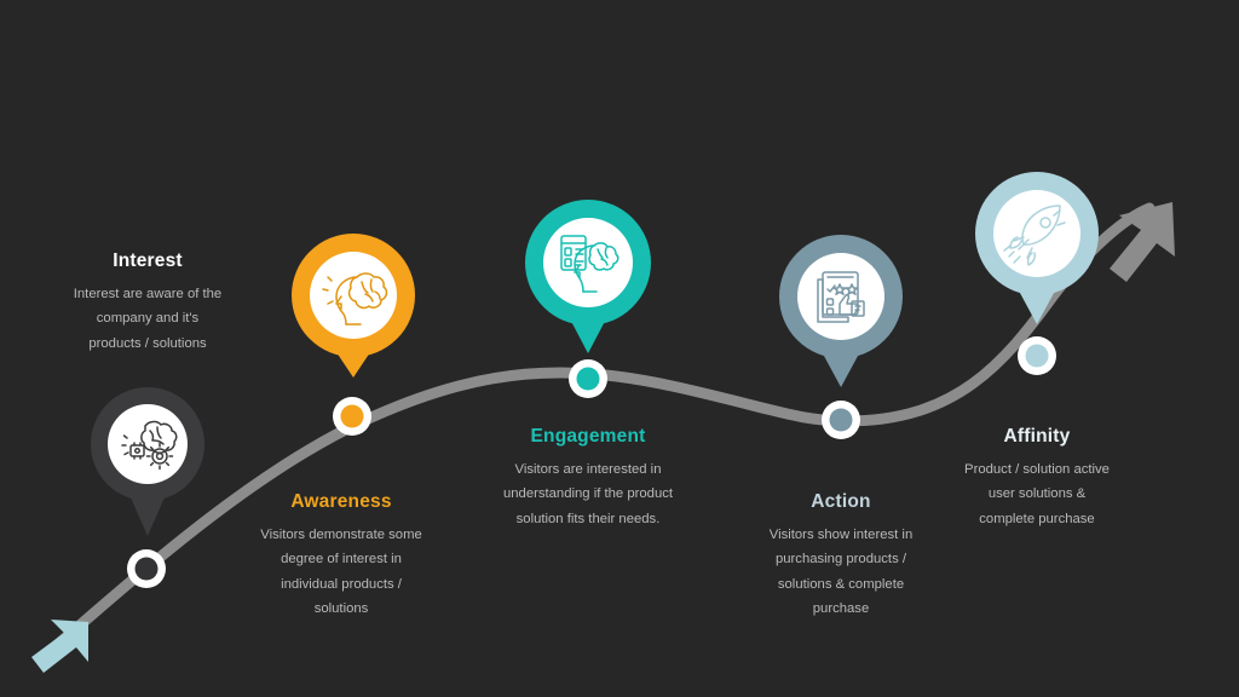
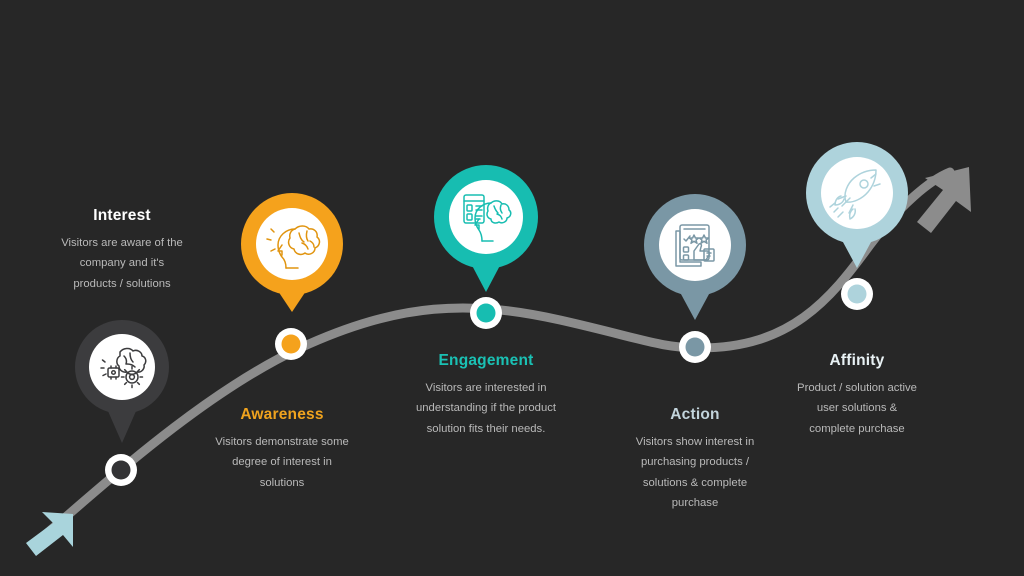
  Interest
- Interest are aware of the
+ Visitors are aware of the
  company and it's
  products / solutions
  Awareness
  Visitors demonstrate some
  degree of interest in
- individual products /
  solutions
  Engagement
  Visitors are interested in
  understanding if the product
  solution fits their needs.
  Action
  Visitors show interest in
  purchasing products /
  solutions & complete
  purchase
  Affinity
  Product / solution active
  user solutions &
  complete purchase
